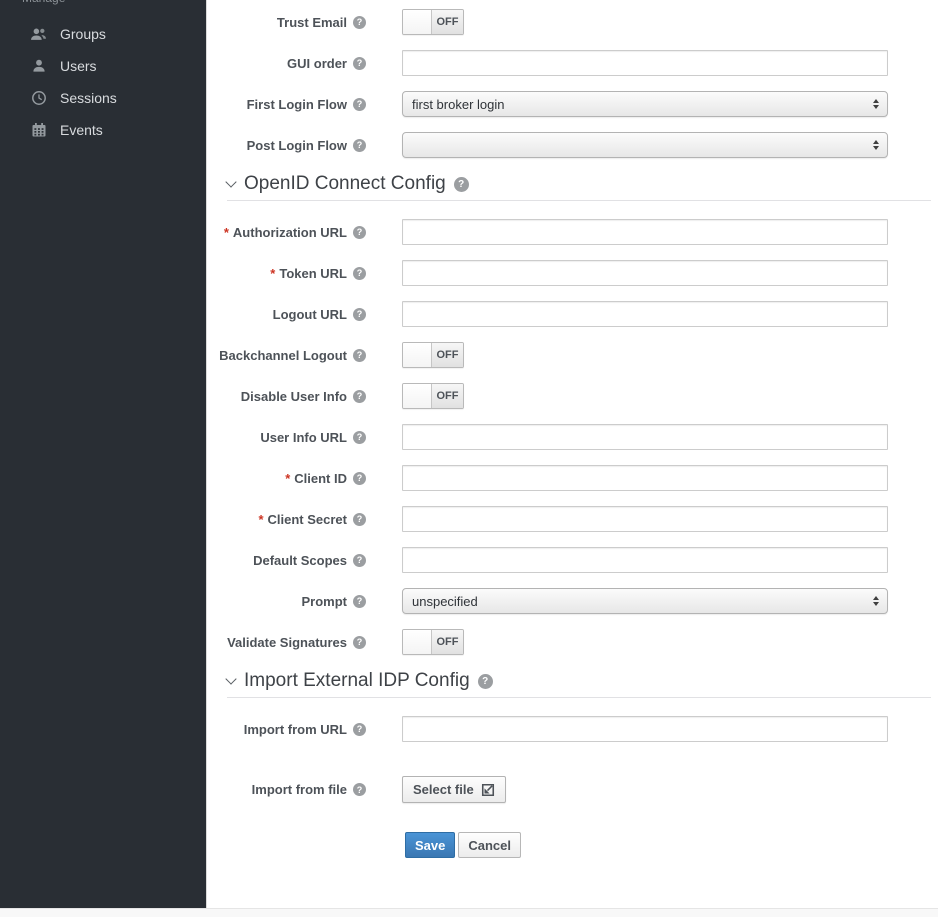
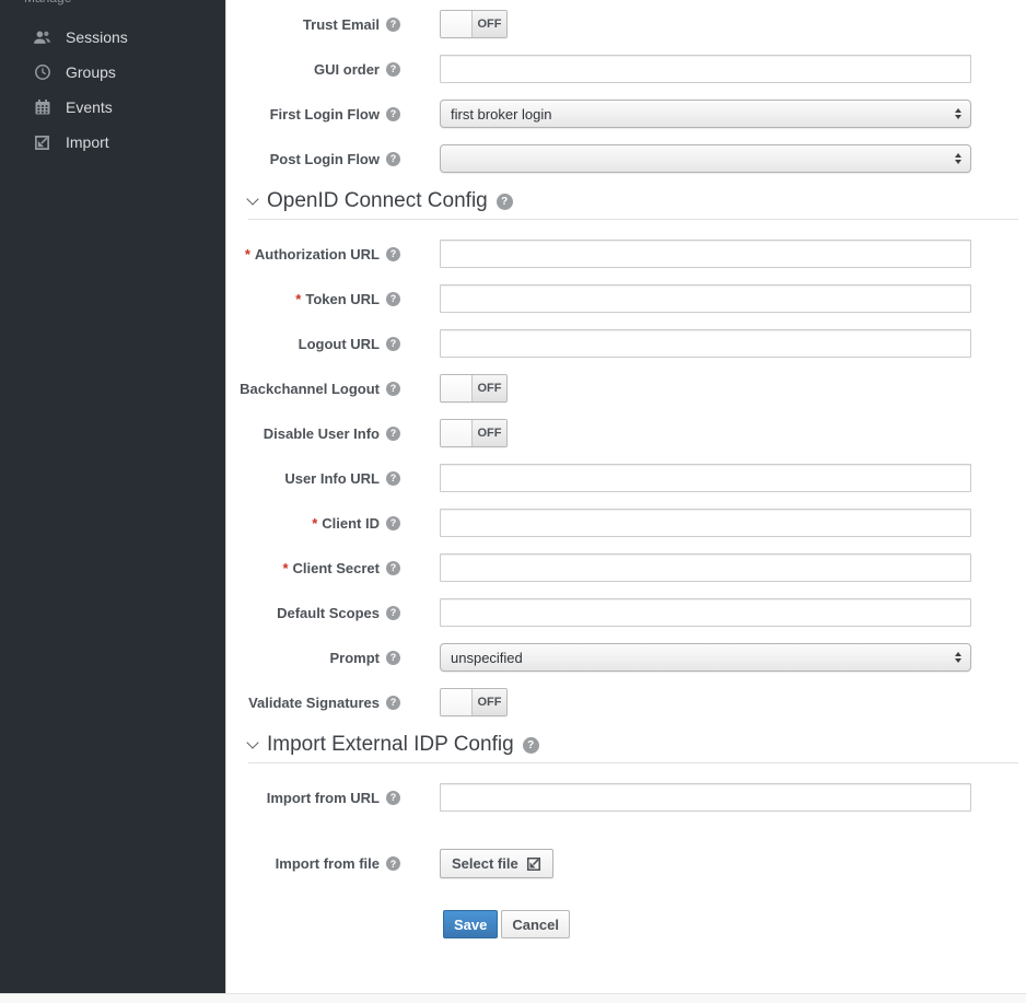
- Groups
+ Sessions
- Users
- Sessions
+ Groups
  Events
+ Import
  Trust Email
  OFF
  GUI order
  First Login Flow
  first broker login
  Post Login Flow
  OpenID Connect Config
  *
  Authorization URL
  *
  Token URL
  Logout URL
  Backchannel Logout
  OFF
  Disable User Info
  OFF
  User Info URL
  *
  Client ID
  *
  Client Secret
  Default Scopes
  Prompt
  unspecified
  Validate Signatures
  OFF
  Import External IDP Config
  Import from URL
  Import from file
  Select file
  Save
  Cancel
